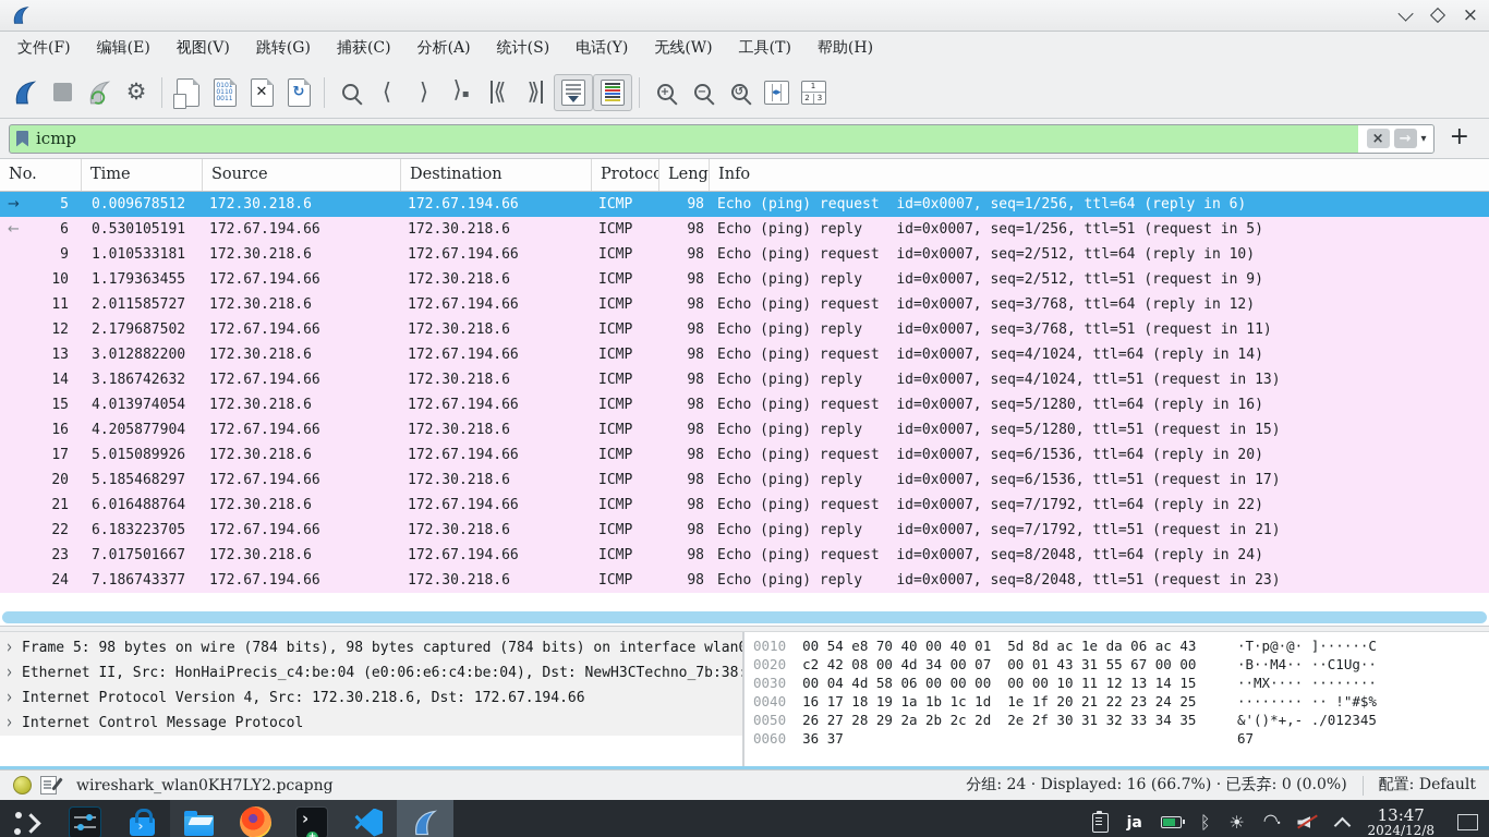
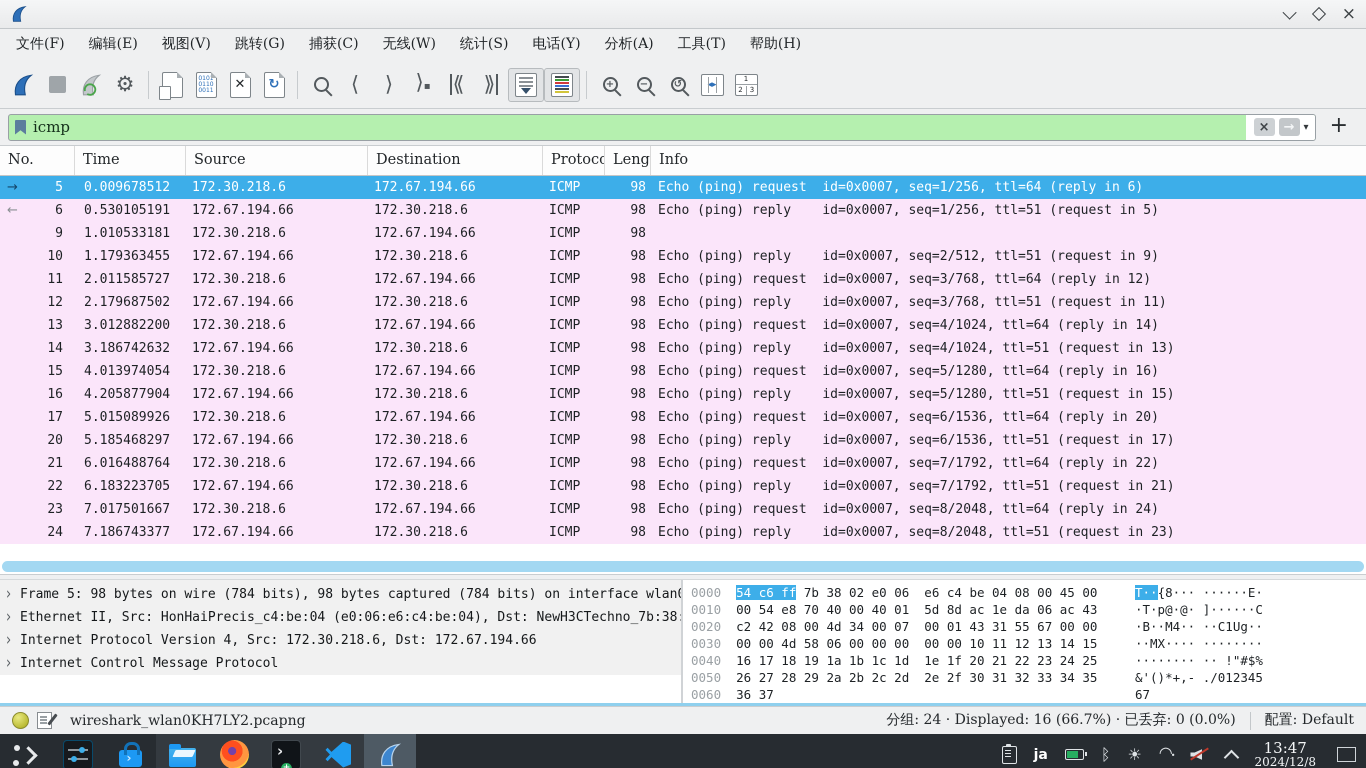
  ×
  文件(F)
  编辑(E)
  视图(V)
  跳转(G)
  捕获(C)
- 分析(A)
+ 无线(W)
  统计(S)
  电话(Y)
- 无线(W)
+ 分析(A)
  工具(T)
  帮助(H)
  ⚙
  ✕
  ↻
  ⟨
  ⟩
  ⟩▪
  ⟪
  ⟫
  +
  −
  ↺
  ◂▸
  1
  2
  3
  icmp
  ×
  →
  ▾
  +
  No.
  Time
  Source
  Destination
  Protoco
  Info
  →
  5
  0.009678512
  172.30.218.6
  172.67.194.66
  ICMP
  98
  Echo (ping) request id=0x0007, seq=1/256, ttl=64 (reply in 6)
  ←
  6
  0.530105191
  172.67.194.66
  172.30.218.6
  ICMP
  98
  Echo (ping) reply id=0x0007, seq=1/256, ttl=51 (request in 5)
  9
  1.010533181
  172.30.218.6
  172.67.194.66
  ICMP
  98
- Echo (ping) request id=0x0007, seq=2/512, ttl=64 (reply in 10)
  10
  1.179363455
  172.67.194.66
  172.30.218.6
  ICMP
  98
  Echo (ping) reply id=0x0007, seq=2/512, ttl=51 (request in 9)
  11
  2.011585727
  172.30.218.6
  172.67.194.66
  ICMP
  98
  Echo (ping) request id=0x0007, seq=3/768, ttl=64 (reply in 12)
  12
  2.179687502
  172.67.194.66
  172.30.218.6
  ICMP
  98
  Echo (ping) reply id=0x0007, seq=3/768, ttl=51 (request in 11)
  13
  3.012882200
  172.30.218.6
  172.67.194.66
  ICMP
  98
  Echo (ping) request id=0x0007, seq=4/1024, ttl=64 (reply in 14)
  14
  3.186742632
  172.67.194.66
  172.30.218.6
  ICMP
  98
  Echo (ping) reply id=0x0007, seq=4/1024, ttl=51 (request in 13)
  15
  4.013974054
  172.30.218.6
  172.67.194.66
  ICMP
  98
  Echo (ping) request id=0x0007, seq=5/1280, ttl=64 (reply in 16)
  16
  4.205877904
  172.67.194.66
  172.30.218.6
  ICMP
  98
  Echo (ping) reply id=0x0007, seq=5/1280, ttl=51 (request in 15)
  17
  5.015089926
  172.30.218.6
  172.67.194.66
  ICMP
  98
  Echo (ping) request id=0x0007, seq=6/1536, ttl=64 (reply in 20)
  20
  5.185468297
  172.67.194.66
  172.30.218.6
  ICMP
  98
  Echo (ping) reply id=0x0007, seq=6/1536, ttl=51 (request in 17)
  21
  6.016488764
  172.30.218.6
  172.67.194.66
  ICMP
  98
  Echo (ping) request id=0x0007, seq=7/1792, ttl=64 (reply in 22)
  22
  6.183223705
  172.67.194.66
  172.30.218.6
  ICMP
  98
  Echo (ping) reply id=0x0007, seq=7/1792, ttl=51 (request in 21)
  23
  7.017501667
  172.30.218.6
  172.67.194.66
  ICMP
  98
  Echo (ping) request id=0x0007, seq=8/2048, ttl=64 (reply in 24)
  24
  7.186743377
  172.67.194.66
  172.30.218.6
  ICMP
  98
  Echo (ping) reply id=0x0007, seq=8/2048, ttl=51 (request in 23)
  › Frame 5: 98 bytes on wire (784 bits), 98 bytes captured (784 bits) on interface wlan
  › Ethernet II, Src: HonHaiPrecis_c4:be:04 (e0:06:e6:c4:be:04), Dst: NewH3CTechno_7b:38
  › Internet Protocol Version 4, Src: 172.30.218.6, Dst: 172.67.194.66
  › Internet Control Message Protocol
+ 0000 54 c6 ff 7b 38 02 e0 06 e6 c4 be 04 08 00 45 00 T··{8··· ······E·
  0010 00 54 e8 70 40 00 40 01 5d 8d ac 1e da 06 ac 43 ·T·p@·@· ]······C
  0020 c2 42 08 00 4d 34 00 07 00 01 43 31 55 67 00 00 ·B··M4·· ··C1Ug··
- 0030 00 04 4d 58 06 00 00 00 00 00 10 11 12 13 14 15 ··MX···· ········
+ 0030 00 00 4d 58 06 00 00 00 00 00 10 11 12 13 14 15 ··MX···· ········
  0040 16 17 18 19 1a 1b 1c 1d 1e 1f 20 21 22 23 24 25 ········ ·· !"#$%
  0050 26 27 28 29 2a 2b 2c 2d 2e 2f 30 31 32 33 34 35 &'()*+,- ./012345
  0060 36 37 67
  wireshark_wlan0KH7LY2.pcapng
  分组: 24 · Displayed: 16 (66.7%) · 已丢弃: 0 (0.0%)
  配置: Default
  ja
  ᛒ
  ☀
  ◠•
  13:47
  2024/12/8
